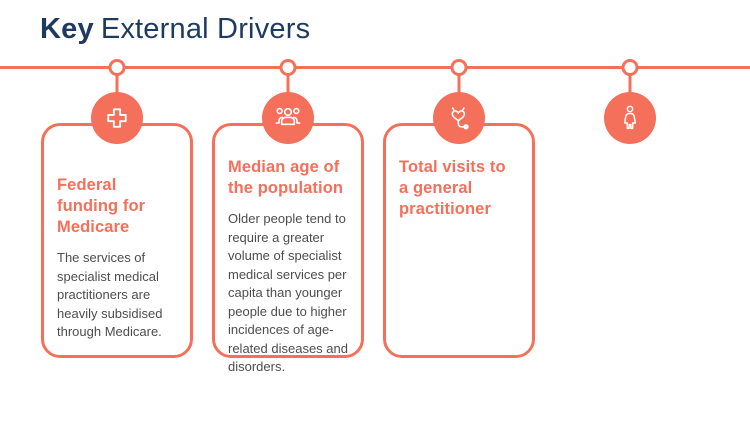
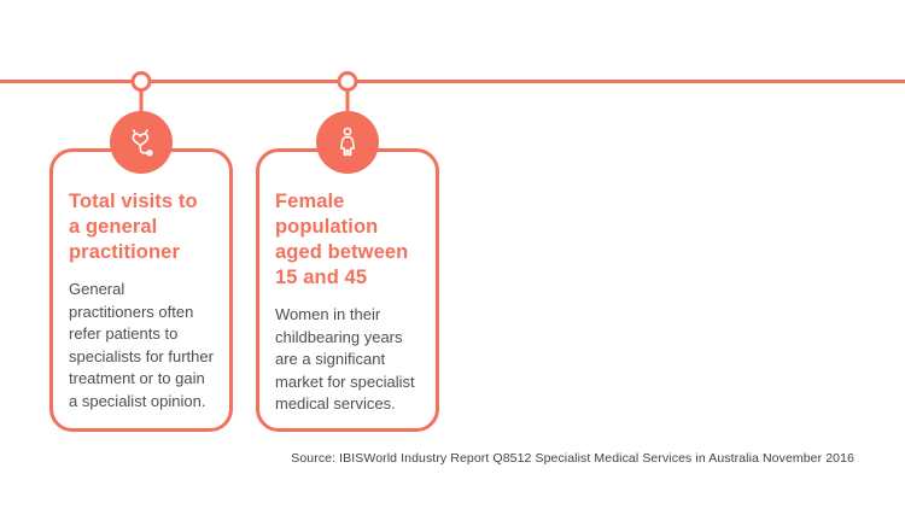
- Key External Drivers
- Federal funding for Medicare
- The services of specialist medical practitioners are heavily subsidised through Medicare.
- Median age of the population
- Older people tend to require a greater volume of specialist medical services per capita than younger people due to higher incidences of age-related diseases and disorders.
  Total visits to a general practitioner
+ General practitioners often refer patients to specialists for further treatment or to gain a specialist opinion.
+ Female population aged between 15 and 45
+ Women in their childbearing years are a significant market for specialist medical services.
+ Source: IBISWorld Industry Report Q8512 Specialist Medical Services in Australia November 2016
